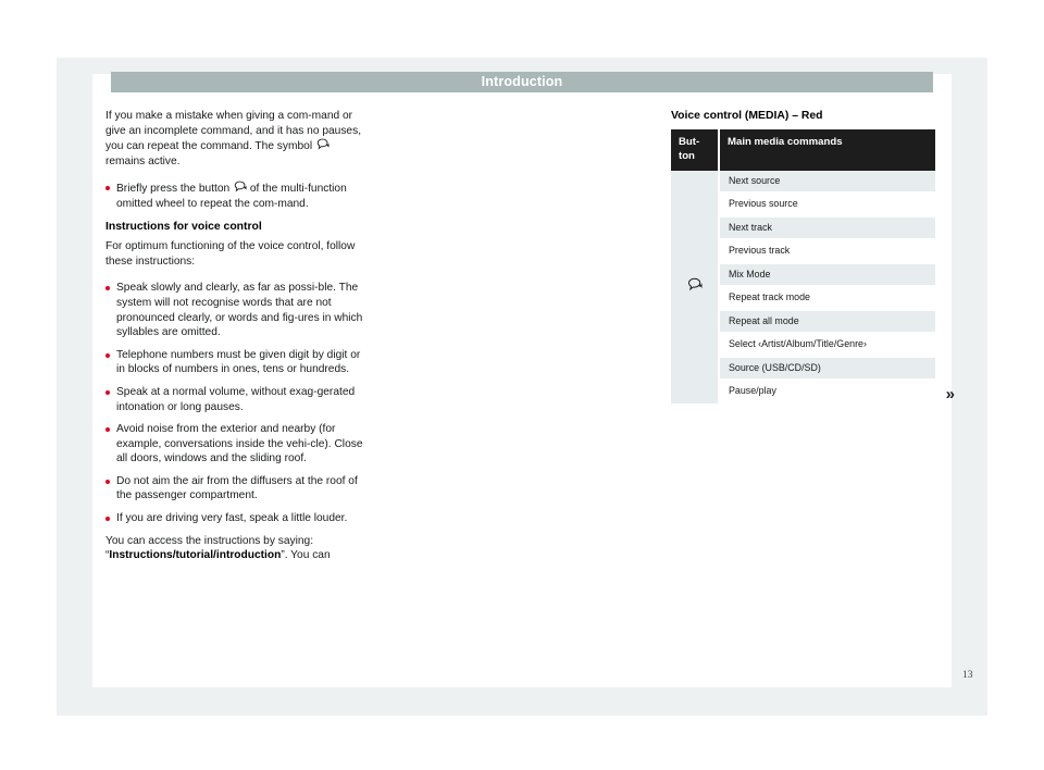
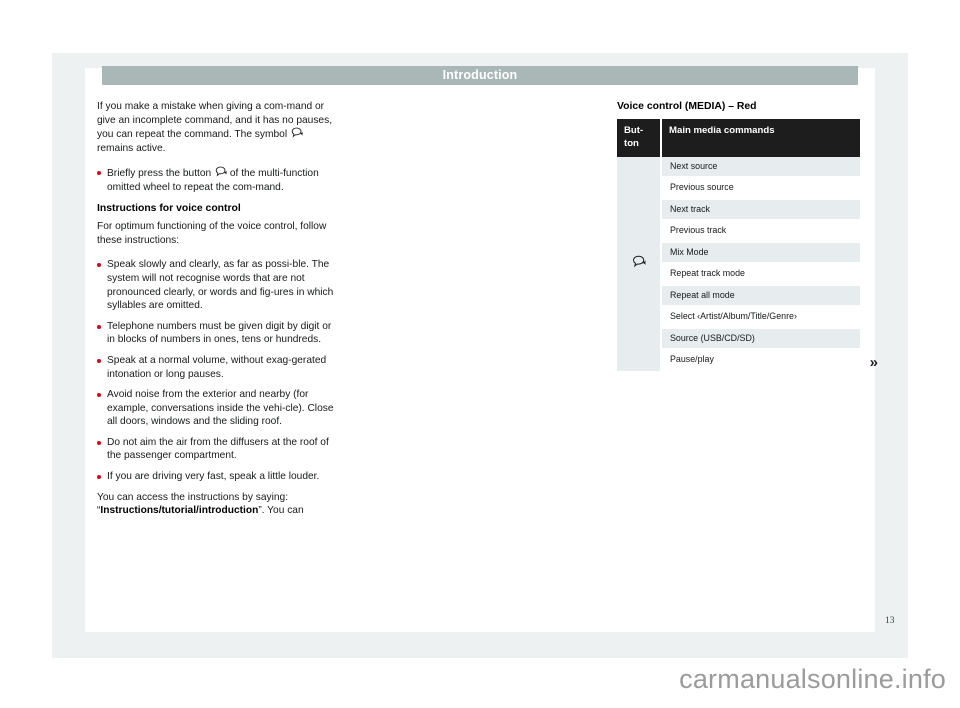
  Introduction
  If you make a mistake when giving a com-mand or give an incomplete command, and it has no pauses, you can repeat the command. The symbol remains active.
  Briefly press the button of the multi-function omitted wheel to repeat the com-mand.
  Instructions for voice control
  For optimum functioning of the voice control, follow these instructions:
  Speak slowly and clearly, as far as possi-ble. The system will not recognise words that are not pronounced clearly, or words and fig-ures in which syllables are omitted.
  Telephone numbers must be given digit by digit or in blocks of numbers in ones, tens or hundreds.
  Speak at a normal volume, without exag-gerated intonation or long pauses.
  Avoid noise from the exterior and nearby (for example, conversations inside the vehi-cle). Close all doors, windows and the sliding roof.
  Do not aim the air from the diffusers at the roof of the passenger compartment.
  If you are driving very fast, speak a little louder.
  You can access the instructions by saying: “Instructions/tutorial/introduction”. You can
  Voice control (MEDIA) – Red
  But-ton	Main media commands
  	Next source
  Previous source
  Next track
  Previous track
  Mix Mode
  Repeat track mode
  Repeat all mode
  Select ‹Artist/Album/Title/Genre›
  Source (USB/CD/SD)
  Pause/play
  »
  13
+ carmanualsonline.info
